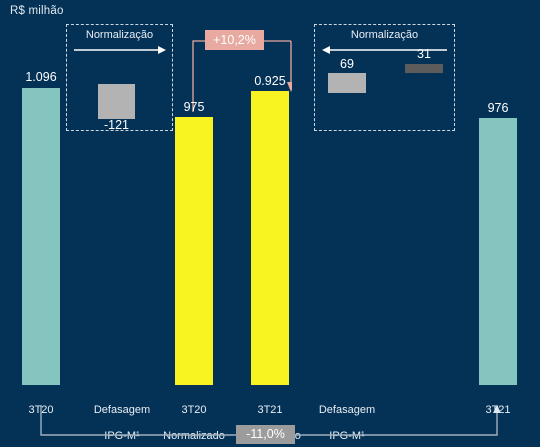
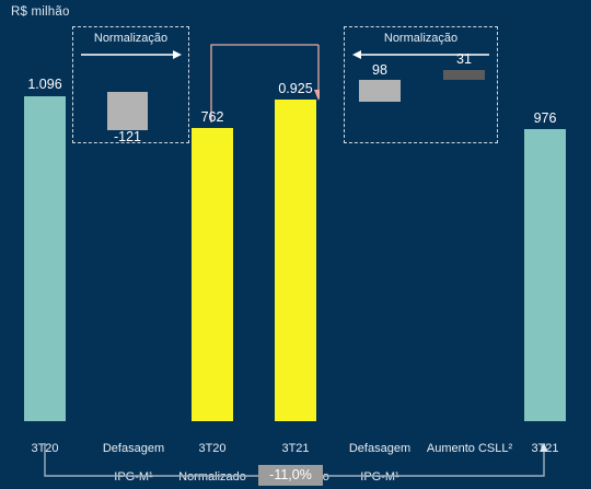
  R$ milhão
  Normalização
  -121
  Normalização
- 69
+ 98
  31
- +10,2%
  1.096
- 975
+ 762
  0.925
  976
  3T20
  Defasagem
  IPG-M¹
  3T20
  Normalizado
  3T21
  Defasagem
  IPG-M¹
+ Aumento CSLL²
  321
  -11,0%
